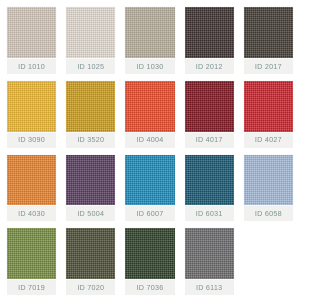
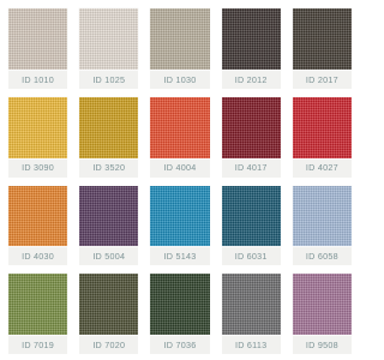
  ID 1010
  ID 1025
  ID 1030
  ID 2012
  ID 2017
  ID 3090
  ID 3520
  ID 4004
  ID 4017
  ID 4027
  ID 4030
  ID 5004
- ID 6007
+ ID 5143
  ID 6031
  ID 6058
  ID 7019
  ID 7020
  ID 7036
  ID 6113
+ ID 9508
